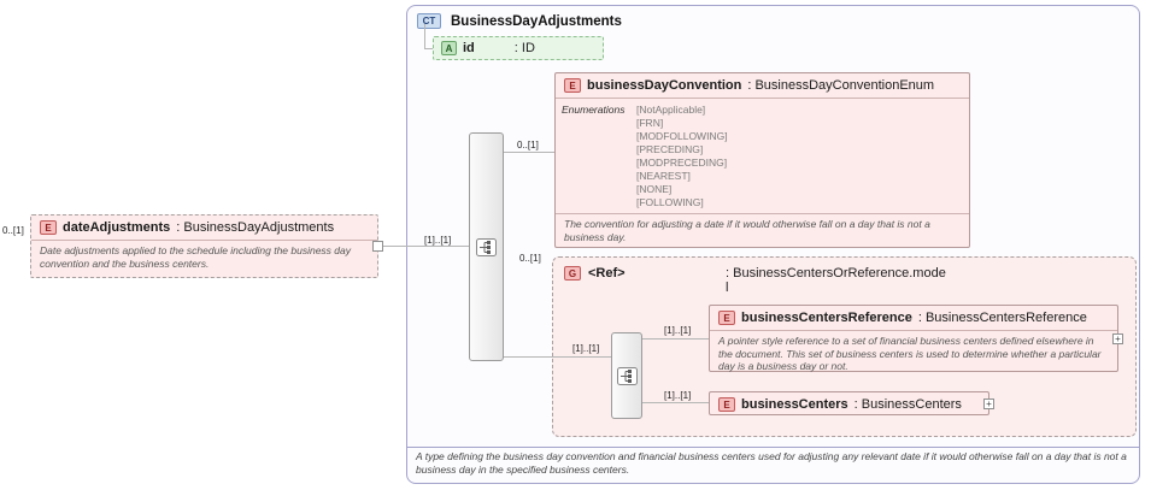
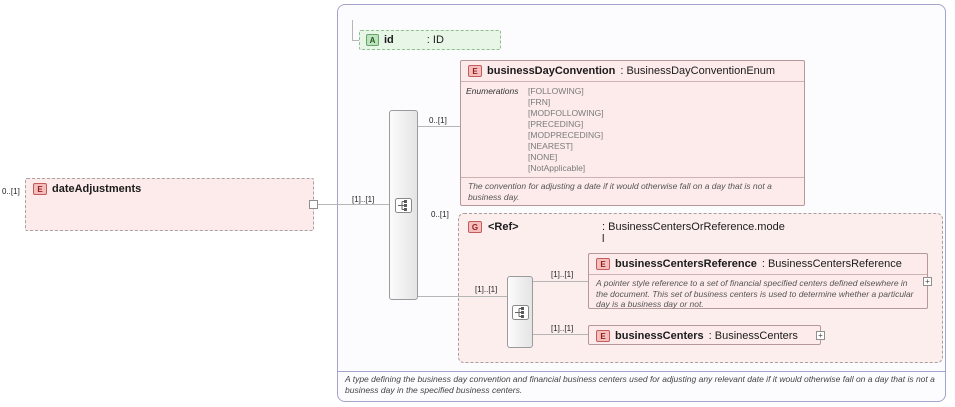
- CT
- BusinessDayAdjustments
  A type defining the business day convention and financial business centers used for adjusting any relevant date if it would otherwise fall on a day that is not a business day in the specified business centers.
  A
  id
  : ID
  [1]..[1]
  0..[1]
  0..[1]
  E
  businessDayConvention
  : BusinessDayConventionEnum
  Enumerations
- [NotApplicable]
+ [FOLLOWING]
  [FRN]
  [MODFOLLOWING]
  [PRECEDING]
  [MODPRECEDING]
  [NEAREST]
  [NONE]
- [FOLLOWING]
+ [NotApplicable]
  The convention for adjusting a date if it would otherwise fall on a day that is not a business day.
  G
  <Ref>
  : BusinessCentersOrReference.mode
  l
  [1]..[1]
  [1]..[1]
  [1]..[1]
  E
  businessCentersReference
  : BusinessCentersReference
- A pointer style reference to a set of financial business centers defined elsewhere in the document. This set of business centers is used to determine whether a particular day is a business day or not.
+ A pointer style reference to a set of financial specified centers defined elsewhere in the document. This set of business centers is used to determine whether a particular day is a business day or not.
  +
  E
  businessCenters
  : BusinessCenters
  +
  0..[1]
  E
  dateAdjustments
- : BusinessDayAdjustments
- Date adjustments applied to the schedule including the business day convention and the business centers.
